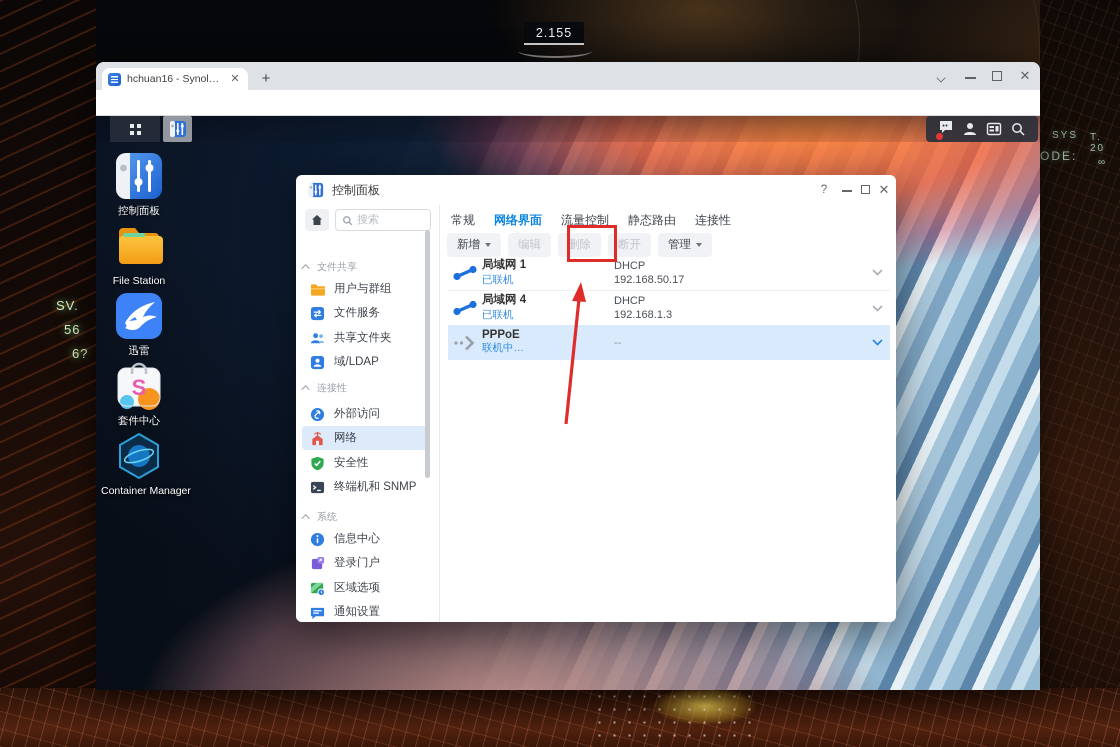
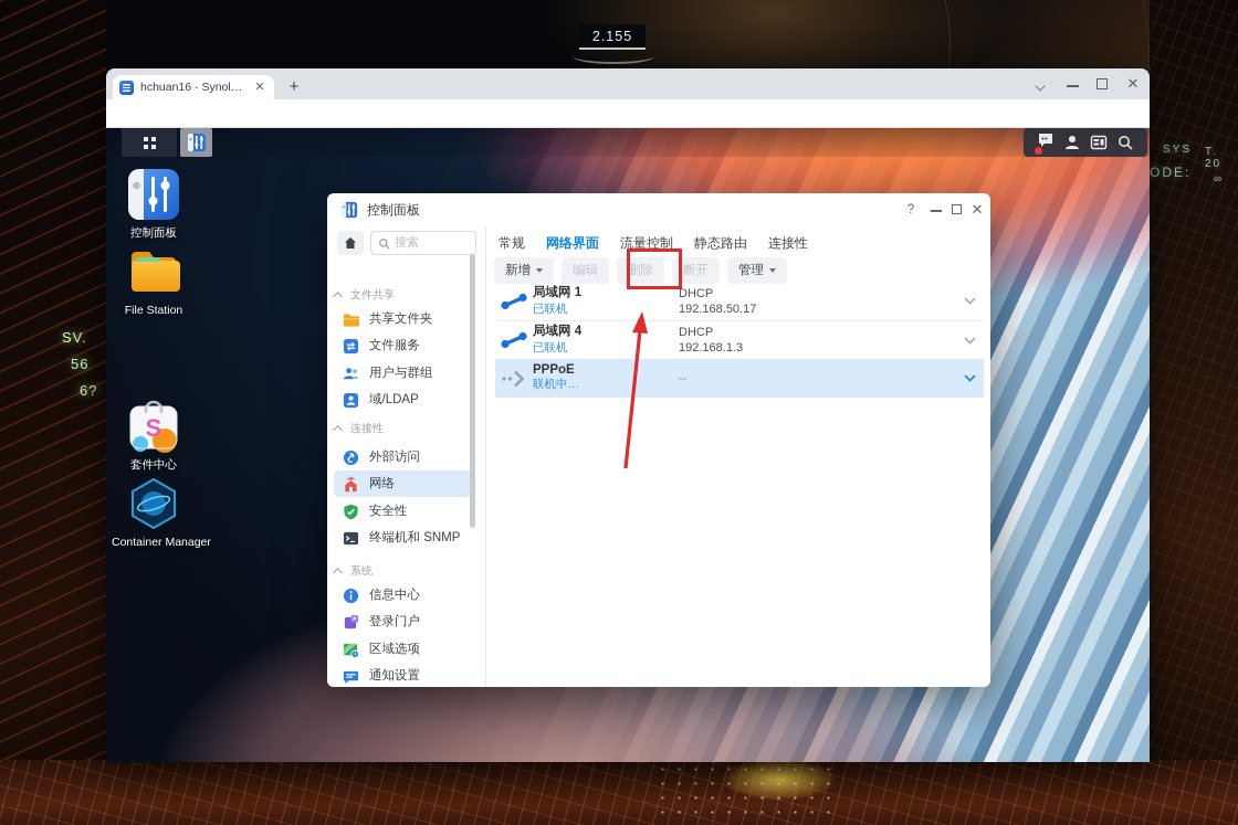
  2.155
  SYS
  T. 20
  ODE:
  ∞
  SV.
  56
  6?
  hchuan16 - Synolog
  ✕
  +
  ✕
  控制面板
  File Station
- 迅雷
  S
  套件中心
  Container Manager
  控制面板
  ?
  ✕
  搜索
  文件共享
- 用户与群组
+ 共享文件夹
  文件服务
- 共享文件夹
+ 用户与群组
  域/LDAP
  连接性
  外部访问
  网络
  安全性
  终端机和 SNMP
  系统
  信息中心
  登录门户
  区域选项
  通知设置
  常规
  网络界面
  流量控制
  静态路由
  连接性
  新增
  编辑
  删除
  断开
  管理
  局域网 1
  已联机
  DHCP
  192.168.50.17
  局域网 4
  已联机
  DHCP
  192.168.1.3
  PPPoE
  联机中…
  --
